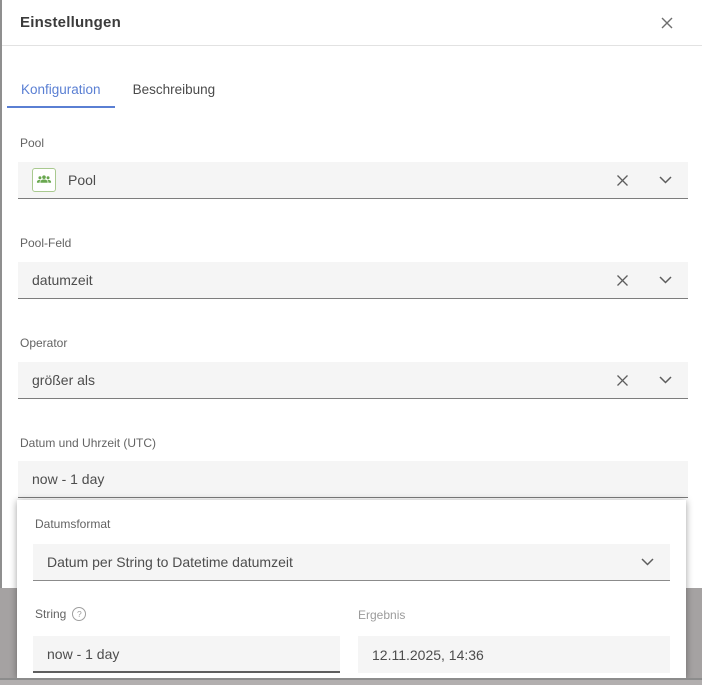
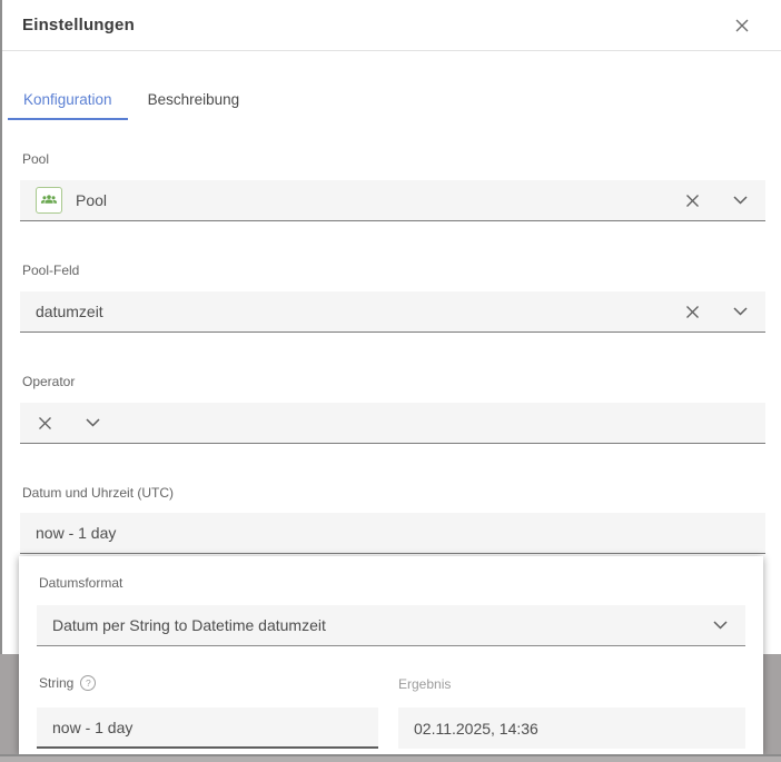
  Einstellungen
  Konfiguration
  Beschreibung
  Pool
  Pool
  Pool-Feld
  datumzeit
  Operator
- größer als
  Datum und Uhrzeit (UTC)
  now - 1 day
  Datumsformat
  Datum per String to Datetime datumzeit
  String
  ?
  Ergebnis
  now - 1 day
- 12.11.2025, 14:36
+ 02.11.2025, 14:36
